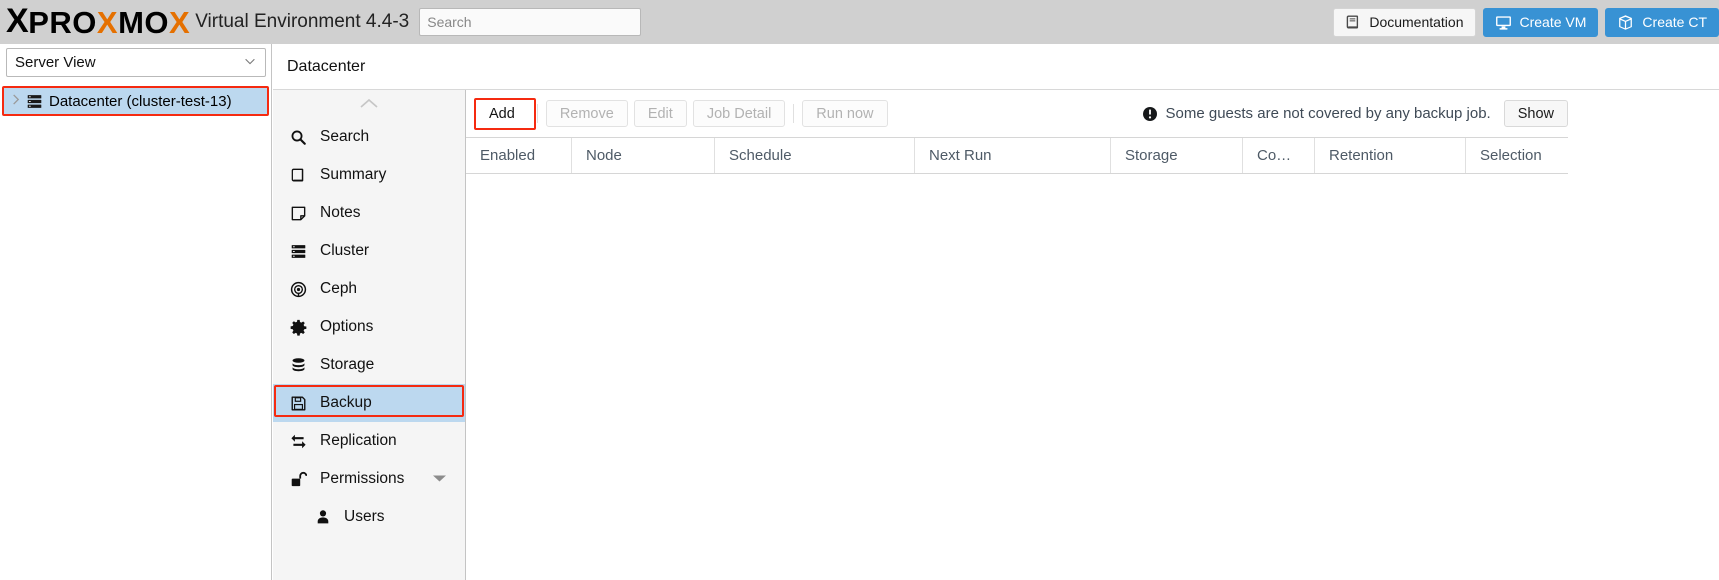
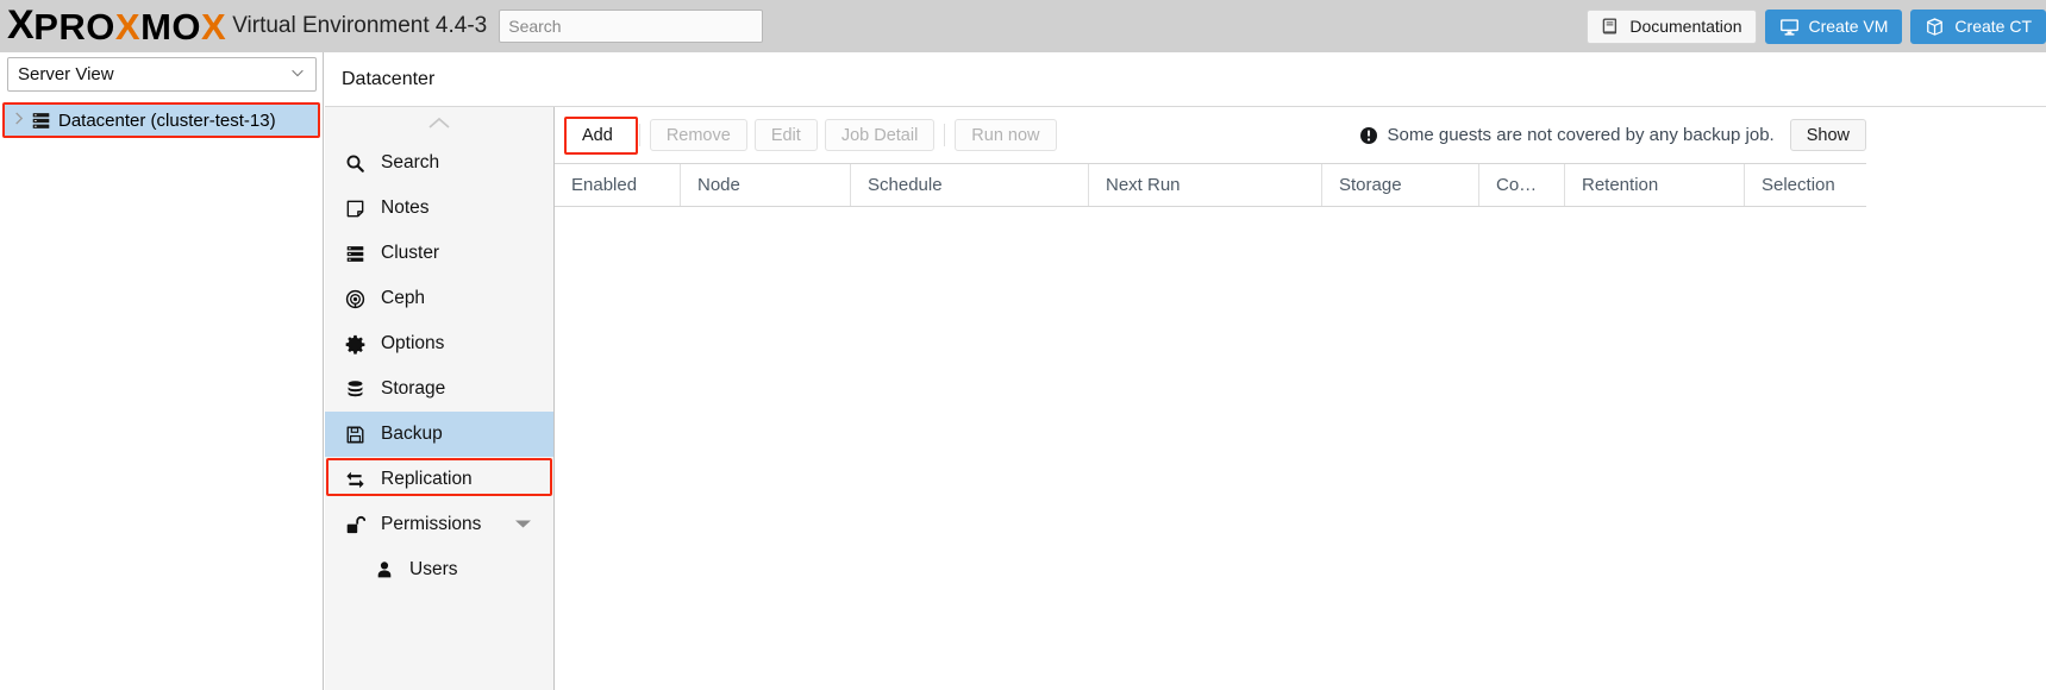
  X
  PROXMOX
  Virtual Environment 4.4-3
  Search
  Documentation
  Create VM
  Create CT
  Server View
  Datacenter (cluster-test-13)
  Search
- Summary
  Notes
  Cluster
  Ceph
  Options
  Storage
  Backup
  Replication
  Permissions
  Users
  Datacenter
  Add
  Remove
  Edit
  Job Detail
  Run now
  Some guests are not covered by any backup job.
  Show
  Enabled
  Node
  Schedule
  Next Run
  Storage
  Co…
  Retention
  Selection
